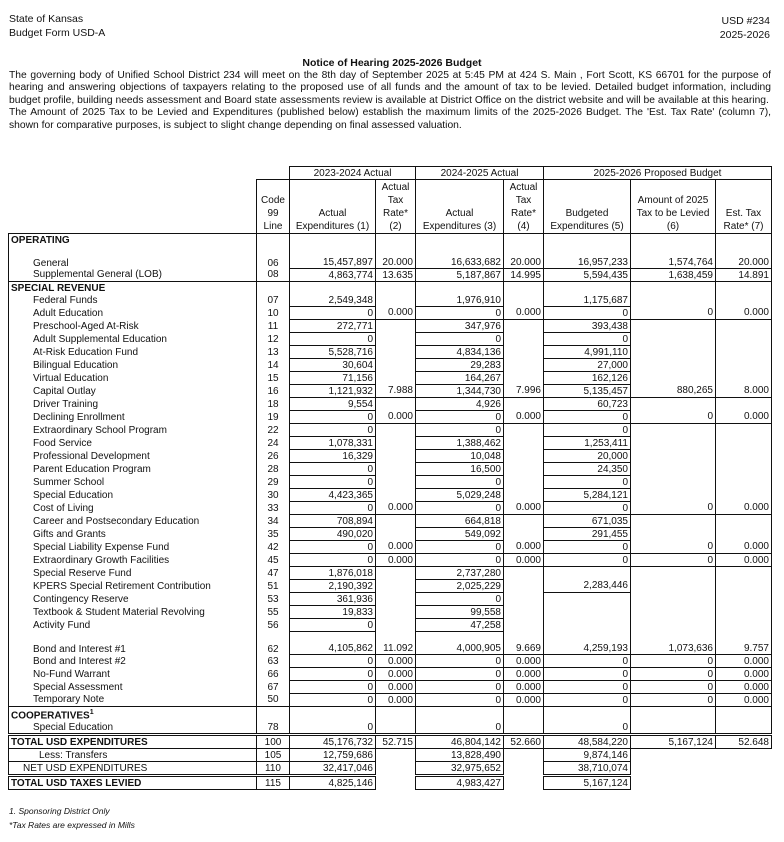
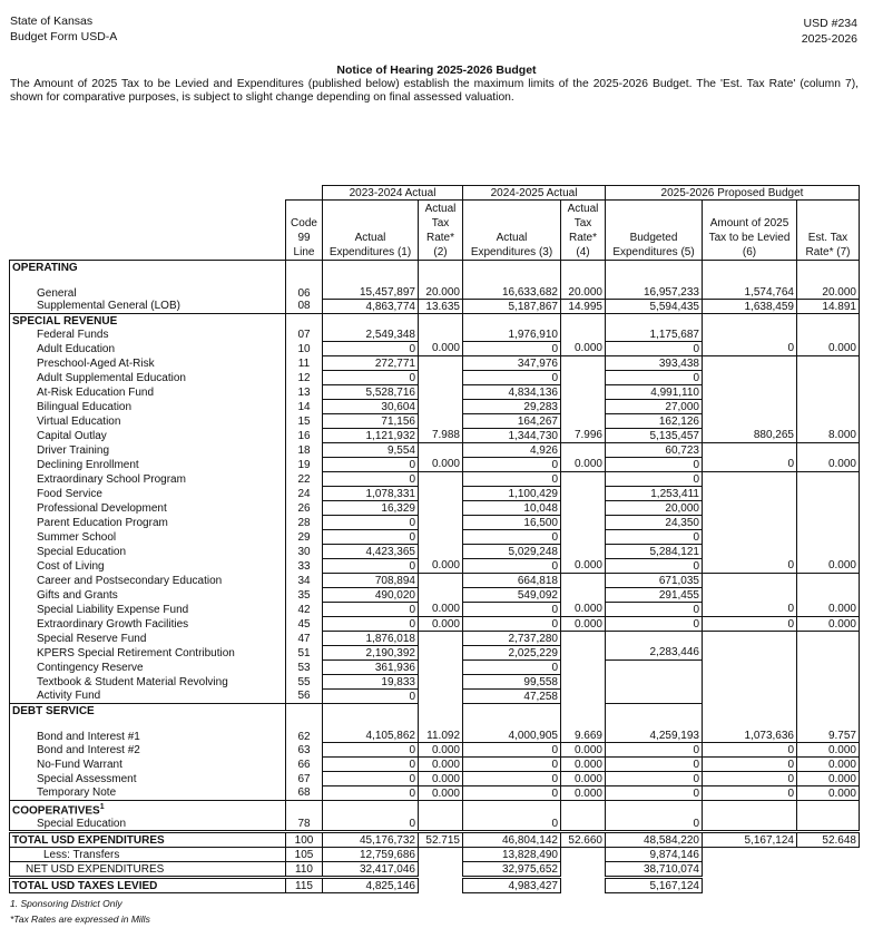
  State of Kansas
  Budget Form USD-A
  USD #234
  2025-2026
  Notice of Hearing 2025-2026 Budget
- The governing body of Unified School District 234 will meet on the 8th day of September 2025 at 5:45 PM at 424 S. Main , Fort Scott, KS 66701 for the purpose of hearing and answering objections of taxpayers relating to the proposed use of all funds and the amount of tax to be levied. Detailed budget information, including budget profile, building needs assessment and Board state assessments review is available at District Office on the district website and will be available at this hearing.
  The Amount of 2025 Tax to be Levied and Expenditures (published below) establish the maximum limits of the 2025-2026 Budget. The 'Est. Tax Rate' (column 7), shown for comparative purposes, is subject to slight change depending on final assessed valuation.
  		2023-2024 Actual	2024-2025 Actual	2025-2026 Proposed Budget
  	Code 99 Line	Actual Expenditures (1)	Actual Tax Rate* (2)	Actual Expenditures (3)	Actual Tax Rate* (4)	Budgeted Expenditures (5)	Amount of 2025 Tax to be Levied (6)	Est. Tax Rate* (7)
  OPERATING
  General	06	15,457,897	20.000	16,633,682	20.000	16,957,233	1,574,764	20.000
  Supplemental General (LOB)	08	4,863,774	13.635	5,187,867	14.995	5,594,435	1,638,459	14.891
  SPECIAL REVENUE
  Federal Funds	07	2,549,348		1,976,910		1,175,687
  Adult Education	10	0	0.000	0	0.000	0	0	0.000
  Preschool-Aged At-Risk	11	272,771		347,976		393,438
  Adult Supplemental Education	12	0		0		0
  At-Risk Education Fund	13	5,528,716		4,834,136		4,991,110
  Bilingual Education	14	30,604		29,283		27,000
  Virtual Education	15	71,156		164,267		162,126
  Capital Outlay	16	1,121,932	7.988	1,344,730	7.996	5,135,457	880,265	8.000
  Driver Training	18	9,554		4,926		60,723
  Declining Enrollment	19	0	0.000	0	0.000	0	0	0.000
  Extraordinary School Program	22	0		0		0
- Food Service	24	1,078,331		1,388,462		1,253,411
+ Food Service	24	1,078,331		1,100,429		1,253,411
  Professional Development	26	16,329		10,048		20,000
  Parent Education Program	28	0		16,500		24,350
  Summer School	29	0		0		0
  Special Education	30	4,423,365		5,029,248		5,284,121
  Cost of Living	33	0	0.000	0	0.000	0	0	0.000
  Career and Postsecondary Education	34	708,894		664,818		671,035
  Gifts and Grants	35	490,020		549,092		291,455
  Special Liability Expense Fund	42	0	0.000	0	0.000	0	0	0.000
  Extraordinary Growth Facilities	45	0	0.000	0	0.000	0	0	0.000
  Special Reserve Fund	47	1,876,018		2,737,280
  KPERS Special Retirement Contribution	51	2,190,392		2,025,229		2,283,446
  Contingency Reserve	53	361,936		0
  Textbook & Student Material Revolving	55	19,833		99,558
  Activity Fund	56	0		47,258
+ DEBT SERVICE
  Bond and Interest #1	62	4,105,862	11.092	4,000,905	9.669	4,259,193	1,073,636	9.757
  Bond and Interest #2	63	0	0.000	0	0.000	0	0	0.000
  No-Fund Warrant	66	0	0.000	0	0.000	0	0	0.000
  Special Assessment	67	0	0.000	0	0.000	0	0	0.000
- Temporary Note	50	0	0.000	0	0.000	0	0	0.000
+ Temporary Note	68	0	0.000	0	0.000	0	0	0.000
  COOPERATIVES
  Special Education	78	0		0		0
  TOTAL USD EXPENDITURES	100	45,176,732	52.715	46,804,142	52.660	48,584,220	5,167,124	52.648
  Less: Transfers	105	12,759,686		13,828,490		9,874,146
  NET USD EXPENDITURES	110	32,417,046		32,975,652		38,710,074
  TOTAL USD TAXES LEVIED	115	4,825,146		4,983,427		5,167,124
  1. Sponsoring District Only
  *Tax Rates are expressed in Mills
